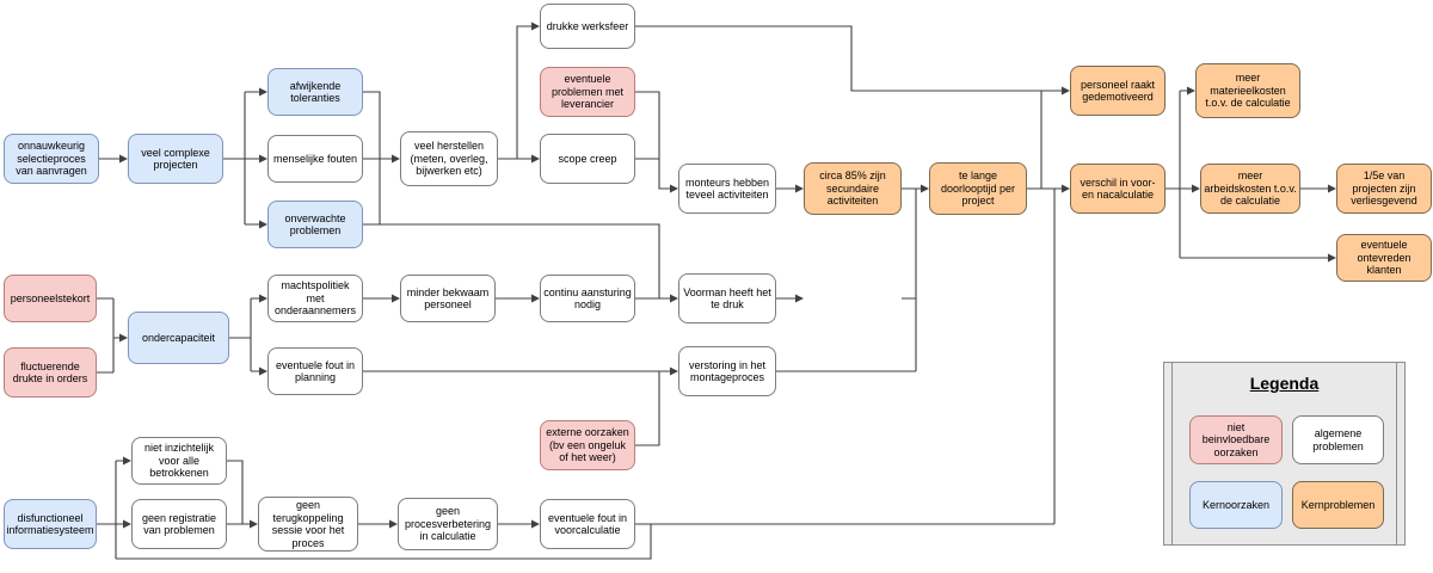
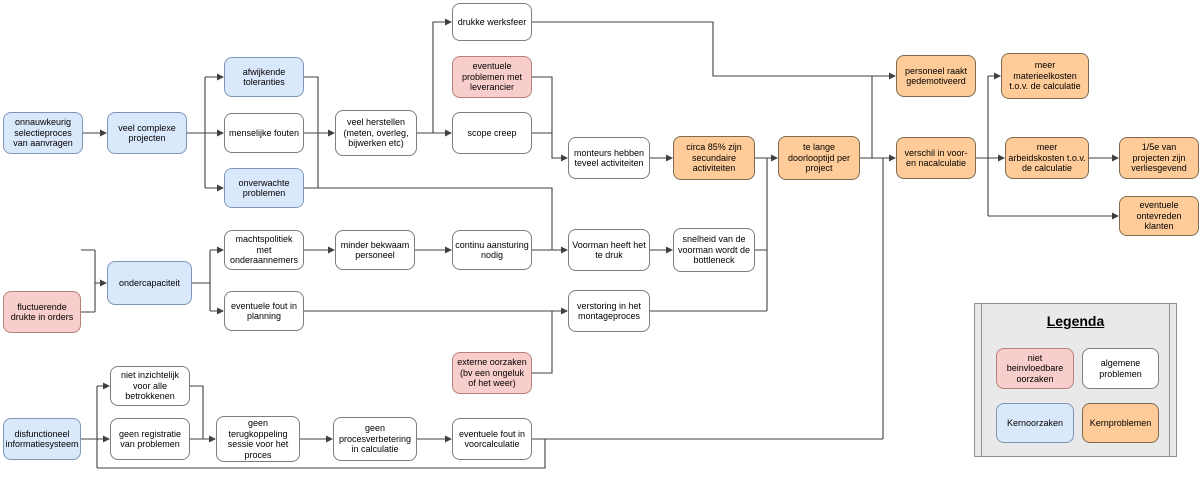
  onnauwkeurig selectieproces van aanvragen
  veel complexe projecten
  afwijkende toleranties
  menselijke fouten
  onverwachte problemen
  veel herstellen (meten, overleg, bijwerken etc)
  drukke werksfeer
  eventuele problemen met leverancier
  scope creep
  monteurs hebben teveel activiteiten
  circa 85% zijn secundaire activiteiten
  te lange doorlooptijd per project
  personeel raakt gedemotiveerd
  verschil in voor- en nacalculatie
  meer materieelkosten t.o.v. de calculatie
  meer arbeidskosten t.o.v. de calculatie
  1/5e van projecten zijn verliesgevend
  eventuele ontevreden klanten
- personeelstekort
  fluctuerende drukte in orders
  ondercapaciteit
  machtspolitiek met onderaannemers
  minder bekwaam personeel
  continu aansturing nodig
  Voorman heeft het te druk
+ snelheid van de voorman wordt de bottleneck
  eventuele fout in planning
  verstoring in het montageproces
  externe oorzaken (bv een ongeluk of het weer)
  disfunctioneel informatiesysteem
  niet inzichtelijk voor alle betrokkenen
  geen registratie van problemen
  geen terugkoppeling sessie voor het proces
  geen procesverbetering in calculatie
  eventuele fout in voorcalculatie
  Legenda
  niet beinvloedbare oorzaken
  algemene problemen
  Kernoorzaken
  Kernproblemen
